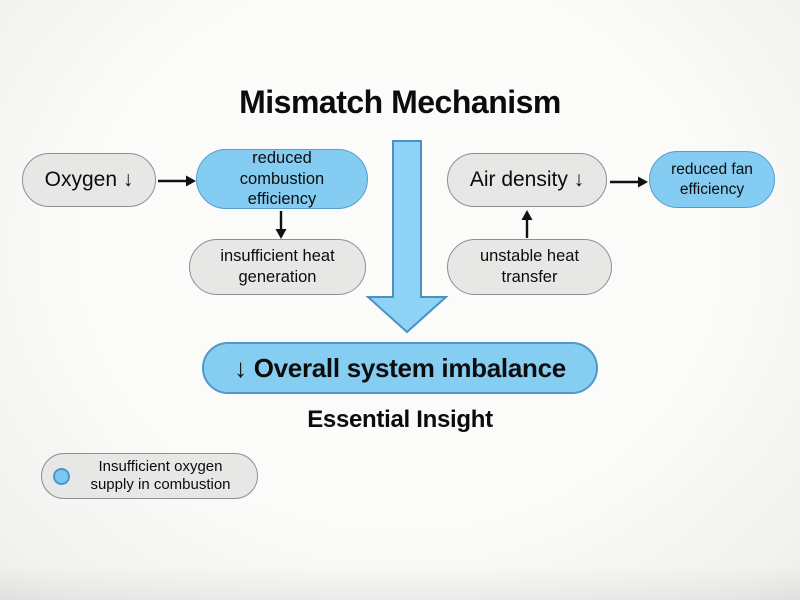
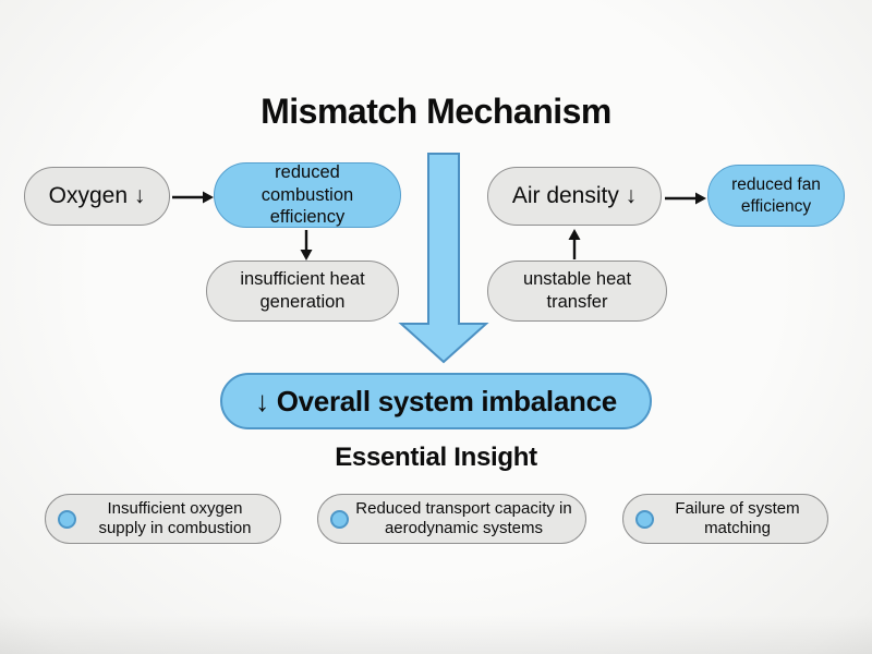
  Mismatch Mechanism
  Oxygen ↓
  reduced combustion efficiency
  Air density ↓
  reduced fan efficiency
  insufficient heat generation
  unstable heat transfer
  ↓ Overall system imbalance
  Essential Insight
  Insufficient oxygen supply in combustion
+ Reduced transport capacity in aerodynamic systems
+ Failure of system matching
